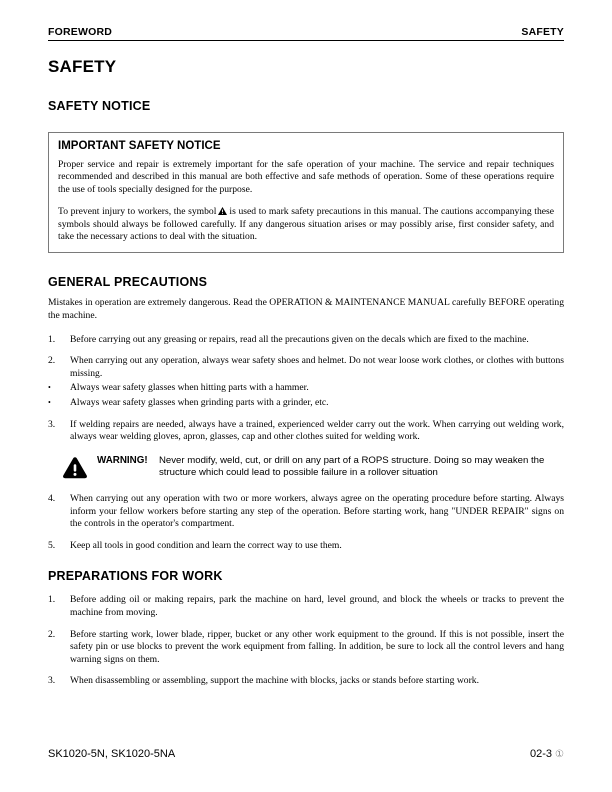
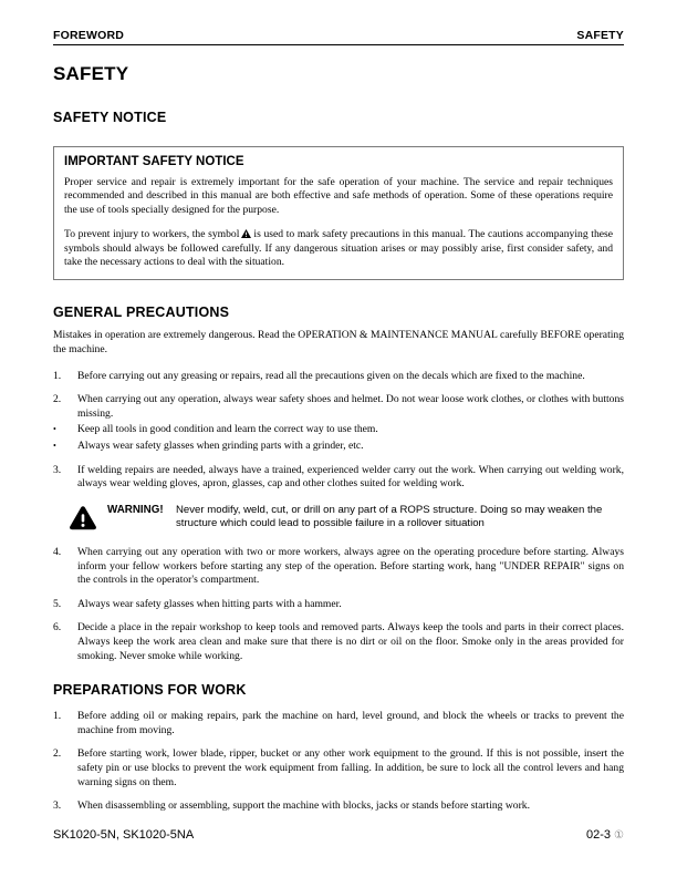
  FOREWORD
  SAFETY
  SAFETY
  SAFETY NOTICE
  IMPORTANT SAFETY NOTICE
  Proper service and repair is extremely important for the safe operation of your machine. The service and repair techniques recommended and described in this manual are both effective and safe methods of operation. Some of these operations require the use of tools specially designed for the purpose.
  To prevent injury to workers, the symbol is used to mark safety precautions in this manual. The cautions accompanying these symbols should always be followed carefully. If any dangerous situation arises or may possibly arise, first consider safety, and take the necessary actions to deal with the situation.
  GENERAL PRECAUTIONS
  Mistakes in operation are extremely dangerous. Read the OPERATION & MAINTENANCE MANUAL carefully BEFORE operating the machine.
  1.
  Before carrying out any greasing or repairs, read all the precautions given on the decals which are fixed to the machine.
  2.
  When carrying out any operation, always wear safety shoes and helmet. Do not wear loose work clothes, or clothes with buttons missing.
  •
- Always wear safety glasses when hitting parts with a hammer.
+ Keep all tools in good condition and learn the correct way to use them.
  •
  Always wear safety glasses when grinding parts with a grinder, etc.
  3.
  If welding repairs are needed, always have a trained, experienced welder carry out the work. When carrying out welding work, always wear welding gloves, apron, glasses, cap and other clothes suited for welding work.
  WARNING!
  Never modify, weld, cut, or drill on any part of a ROPS structure. Doing so may weaken the structure which could lead to possible failure in a rollover situation
  4.
  When carrying out any operation with two or more workers, always agree on the operating procedure before starting. Always inform your fellow workers before starting any step of the operation. Before starting work, hang "UNDER REPAIR" signs on the controls in the operator's compartment.
  5.
- Keep all tools in good condition and learn the correct way to use them.
+ Always wear safety glasses when hitting parts with a hammer.
+ 6.
+ Decide a place in the repair workshop to keep tools and removed parts. Always keep the tools and parts in their correct places. Always keep the work area clean and make sure that there is no dirt or oil on the floor. Smoke only in the areas provided for smoking. Never smoke while working.
  PREPARATIONS FOR WORK
  1.
  Before adding oil or making repairs, park the machine on hard, level ground, and block the wheels or tracks to prevent the machine from moving.
  2.
  Before starting work, lower blade, ripper, bucket or any other work equipment to the ground. If this is not possible, insert the safety pin or use blocks to prevent the work equipment from falling. In addition, be sure to lock all the control levers and hang warning signs on them.
  3.
  When disassembling or assembling, support the machine with blocks, jacks or stands before starting work.
  SK1020-5N, SK1020-5NA
  02-3 ①
